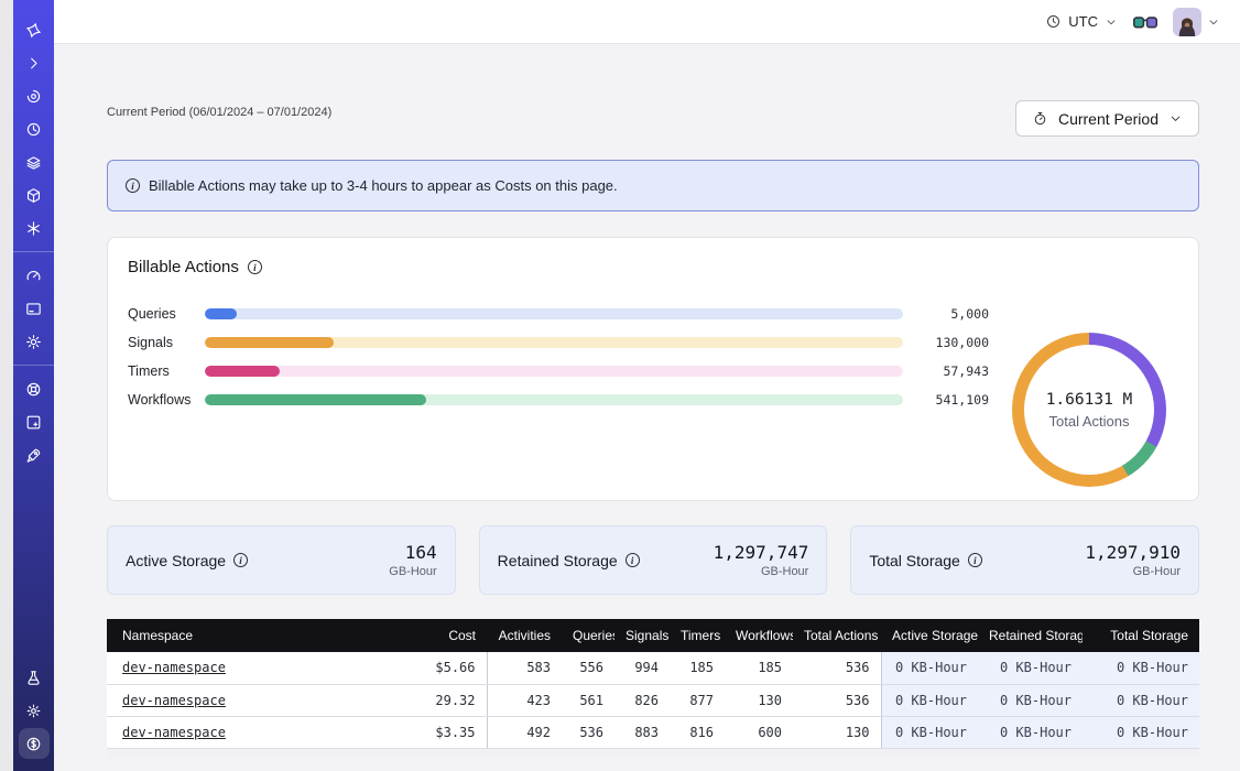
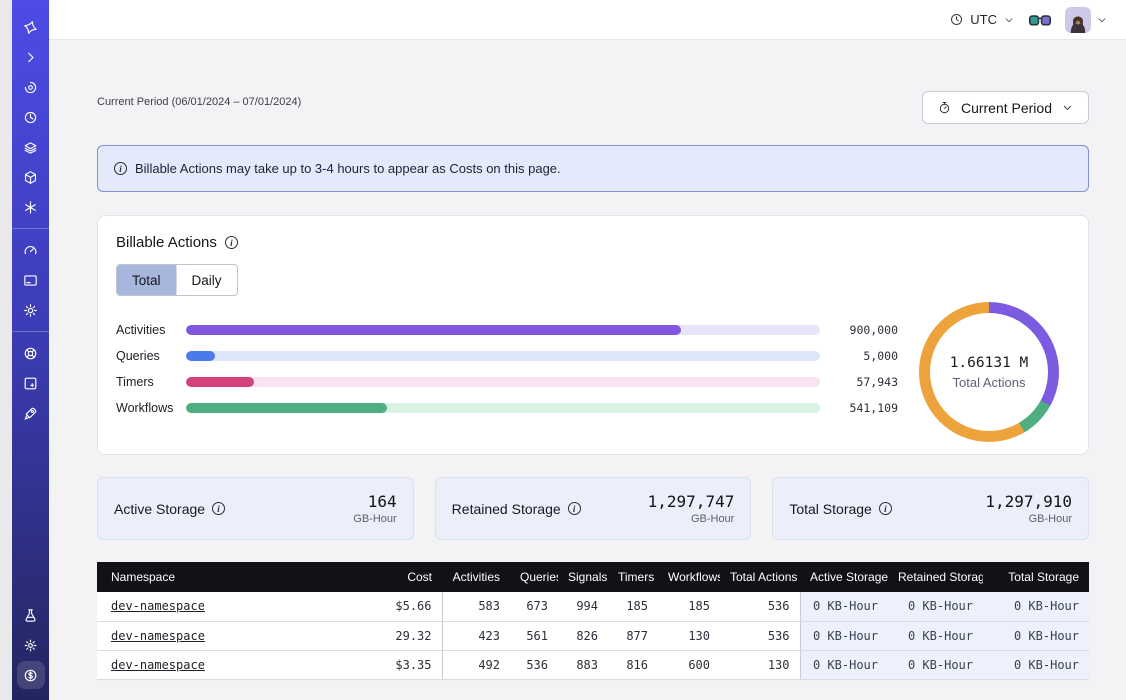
  UTC
  Current Period (06/01/2024 – 07/01/2024)
  Current Period
  i
  Billable Actions may take up to 3-4 hours to appear as Costs on this page.
  Billable Actions
  i
+ Total
+ Daily
+ Activities
+ 900,000
  Queries
  5,000
- Signals
- 130,000
  Timers
  57,943
  Workflows
  541,109
  1.66131 M
  Total Actions
  Active Storage
  i
  164
  GB-Hour
  Retained Storage
  i
  1,297,747
  GB-Hour
  Total Storage
  i
  1,297,910
  GB-Hour
  Namespace	Cost	Activities	Querie	Signals	Timers	Workflow	Total Actions	Active Storage	Retained Storag	Total Storage
- dev-namespace	$5.66	583	556	994	185	185	536	0 KB-Hour	0 KB-Hour	0 KB-Hour
+ dev-namespace	$5.66	583	673	994	185	185	536	0 KB-Hour	0 KB-Hour	0 KB-Hour
  dev-namespace	29.32	423	561	826	877	130	536	0 KB-Hour	0 KB-Hour	0 KB-Hour
  dev-namespace	$3.35	492	536	883	816	600	130	0 KB-Hour	0 KB-Hour	0 KB-Hour
